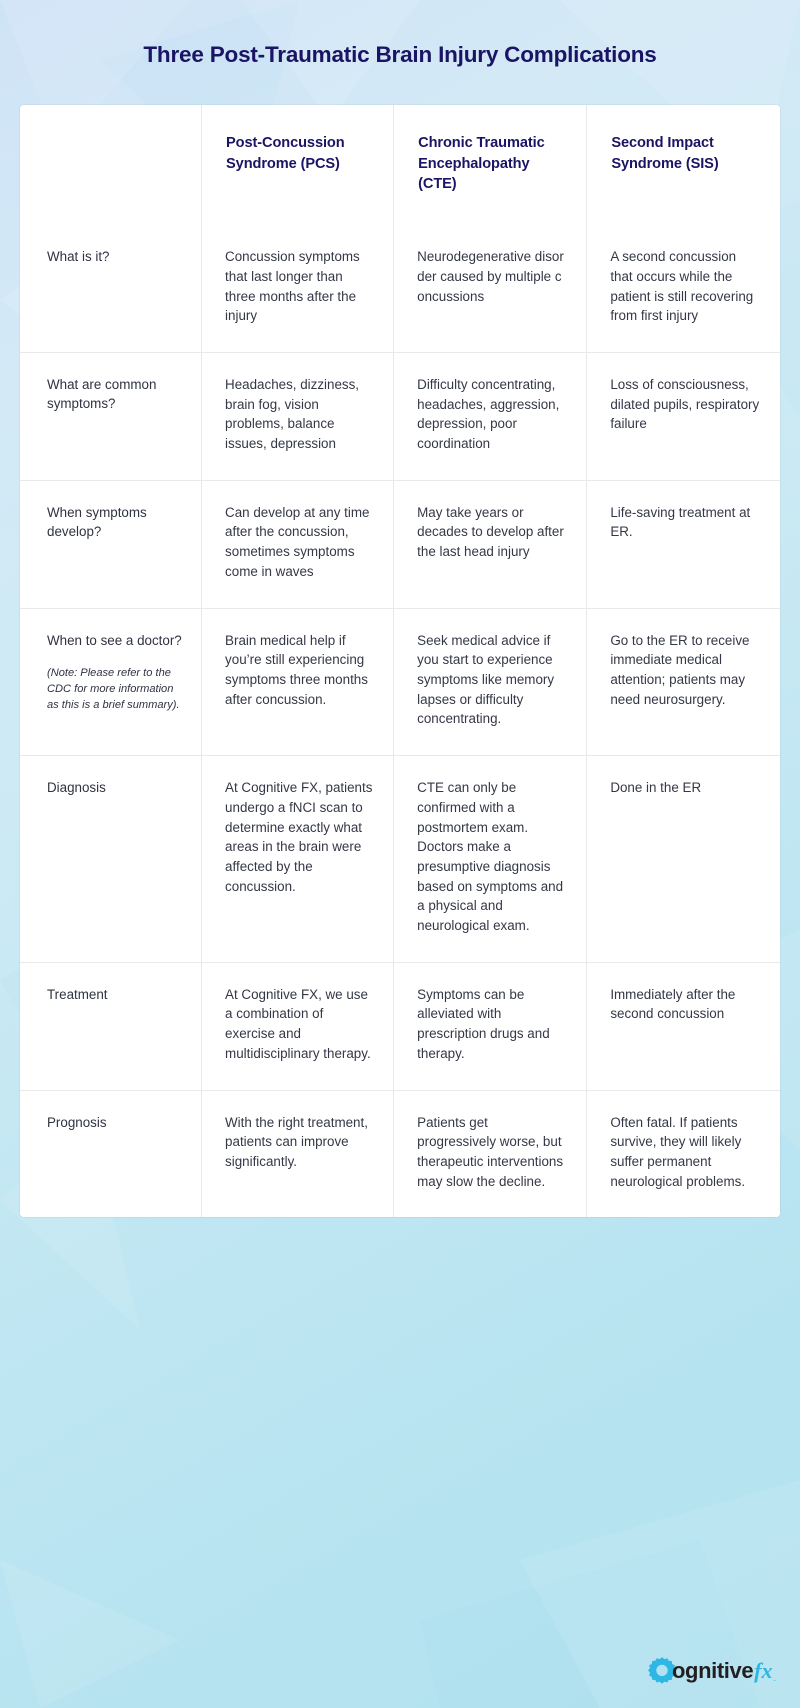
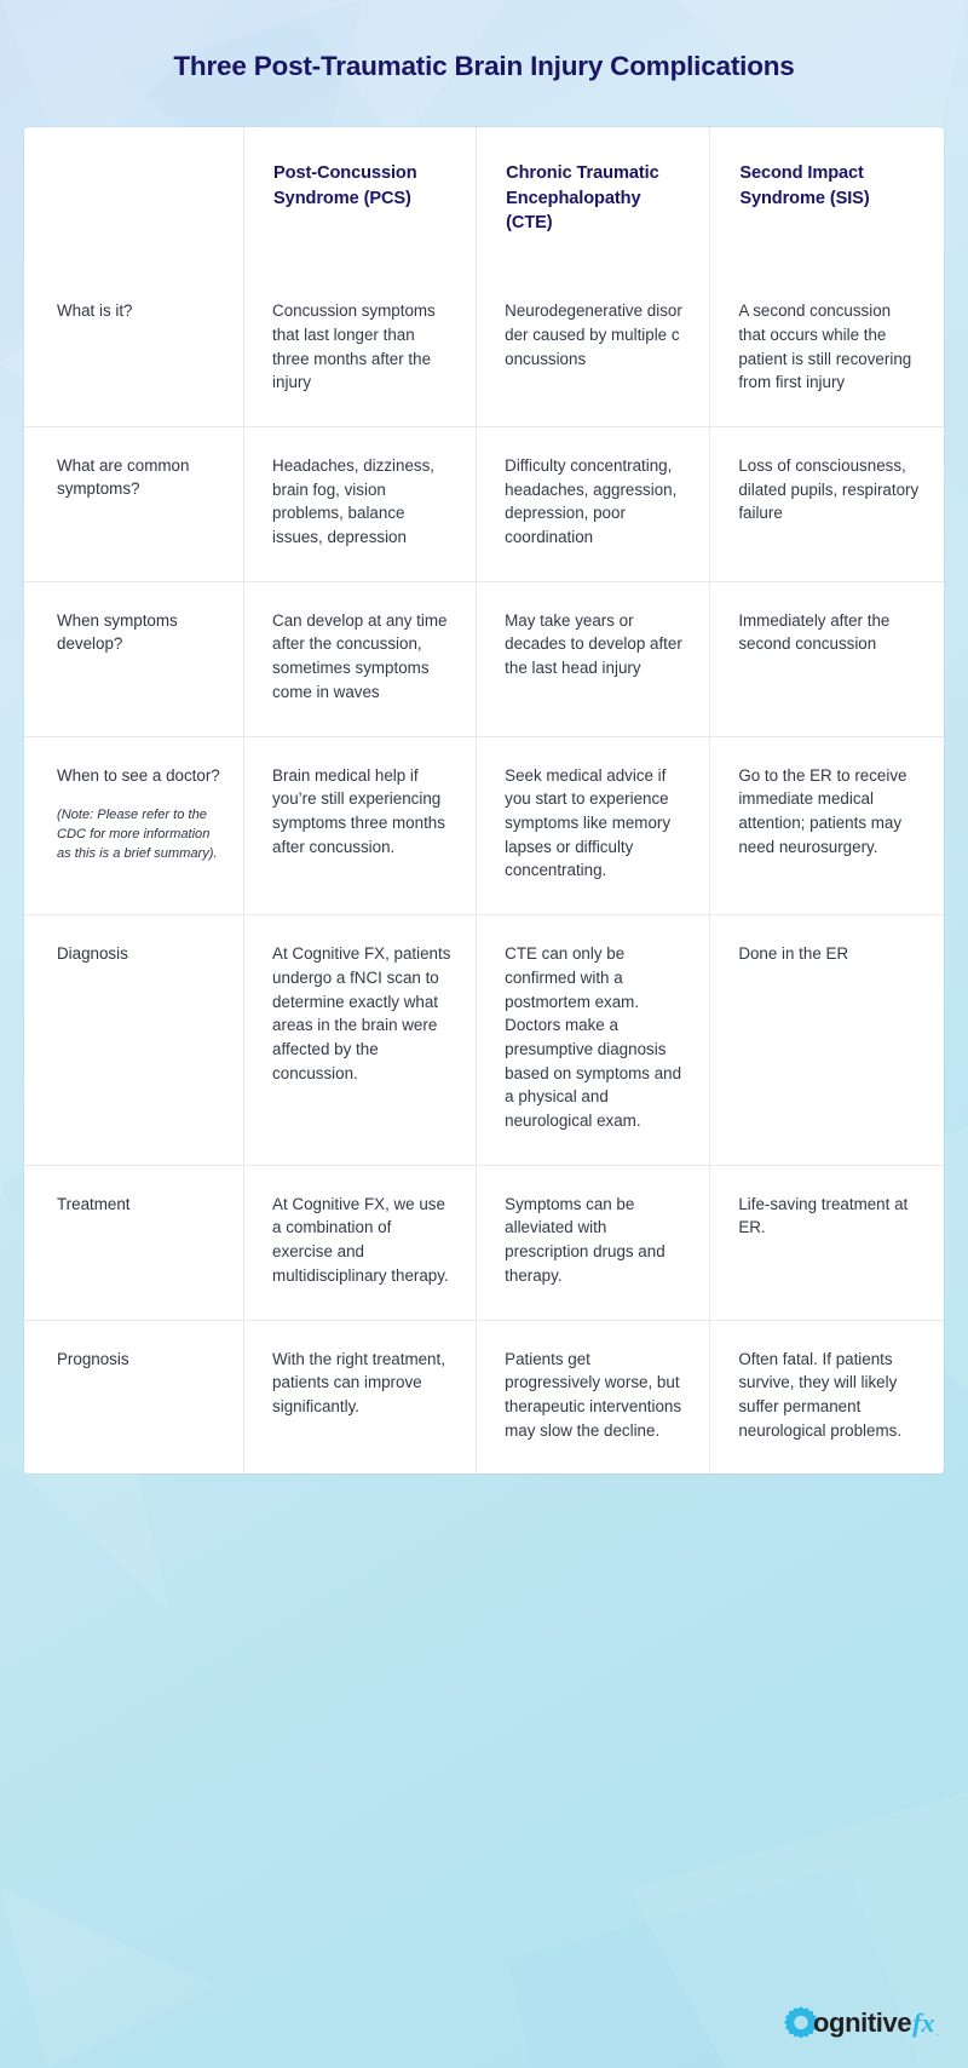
  Three Post-Traumatic Brain Injury Complications
  	Post-Concussion Syndrome (PCS)	Chronic Traumatic Encephalopathy (CTE)	Second Impact Syndrome (SIS)
  What is it?	Concussion symptoms that last longer than three months after the injury	Neurodegenerative disorder caused by multiple concussions	A second concussion that occurs while the patient is still recovering from first injury
  What are common symptoms?	Headaches, dizziness, brain fog, vision problems, balance issues, depression	Difficulty concentrating, headaches, aggression, depression, poor coordination	Loss of consciousness, dilated pupils, respiratory failure
- When symptoms develop?	Can develop at any time after the concussion, sometimes symptoms come in waves	May take years or decades to develop after the last head injury	Life-saving treatment at ER.
+ When symptoms develop?	Can develop at any time after the concussion, sometimes symptoms come in waves	May take years or decades to develop after the last head injury	Immediately after the second concussion
  When to see a doctor? (Note: Please refer to the CDC for more information as this is a brief summary).	Brain medical help if you’re still experiencing symptoms three months after concussion.	Seek medical advice if you start to experience symptoms like memory lapses or difficulty concentrating.	Go to the ER to receive immediate medical attention; patients may need neurosurgery.
  Diagnosis	At Cognitive FX, patients undergo a fNCI scan to determine exactly what areas in the brain were affected by the concussion.	CTE can only be confirmed with a postmortem exam. Doctors make a presumptive diagnosis based on symptoms and a physical and neurological exam.	Done in the ER
- Treatment	At Cognitive FX, we use a combination of exercise and multidisciplinary therapy.	Symptoms can be alleviated with prescription drugs and therapy.	Immediately after the second concussion
+ Treatment	At Cognitive FX, we use a combination of exercise and multidisciplinary therapy.	Symptoms can be alleviated with prescription drugs and therapy.	Life-saving treatment at ER.
  Prognosis	With the right treatment, patients can improve significantly.	Patients get progressively worse, but therapeutic interventions may slow the decline.	Often fatal. If patients survive, they will likely suffer permanent neurological problems.
  ognitive
  fx
  .
